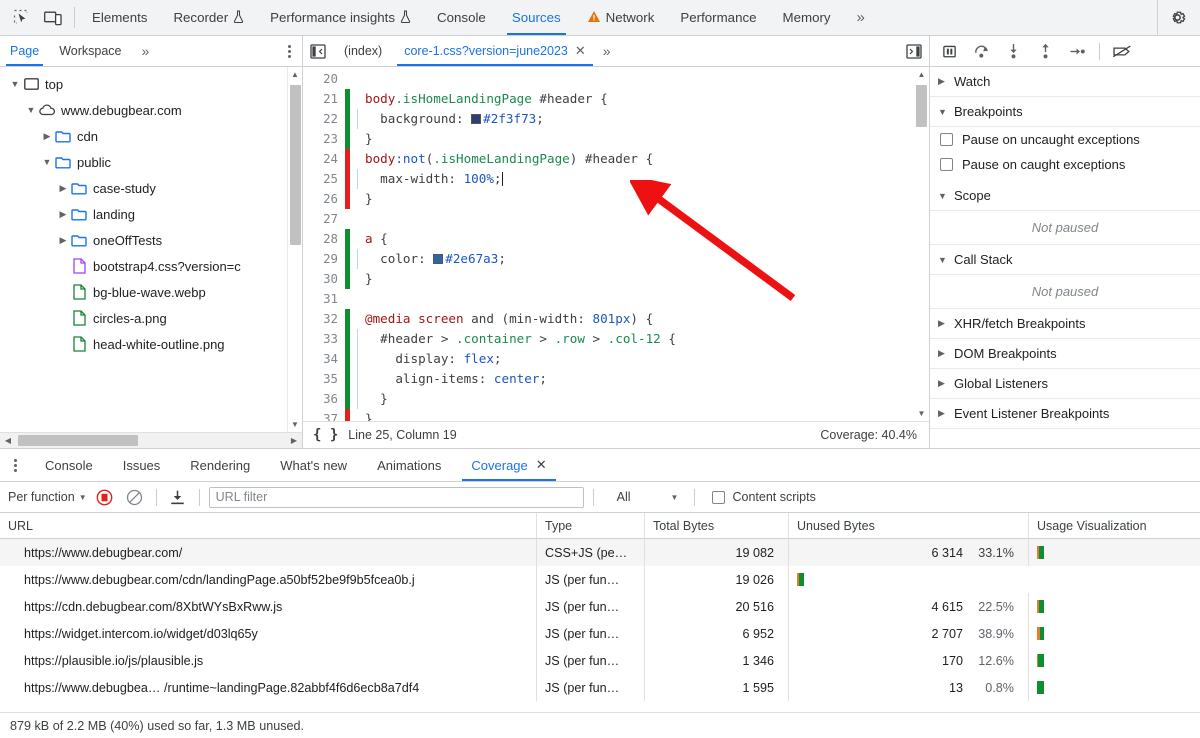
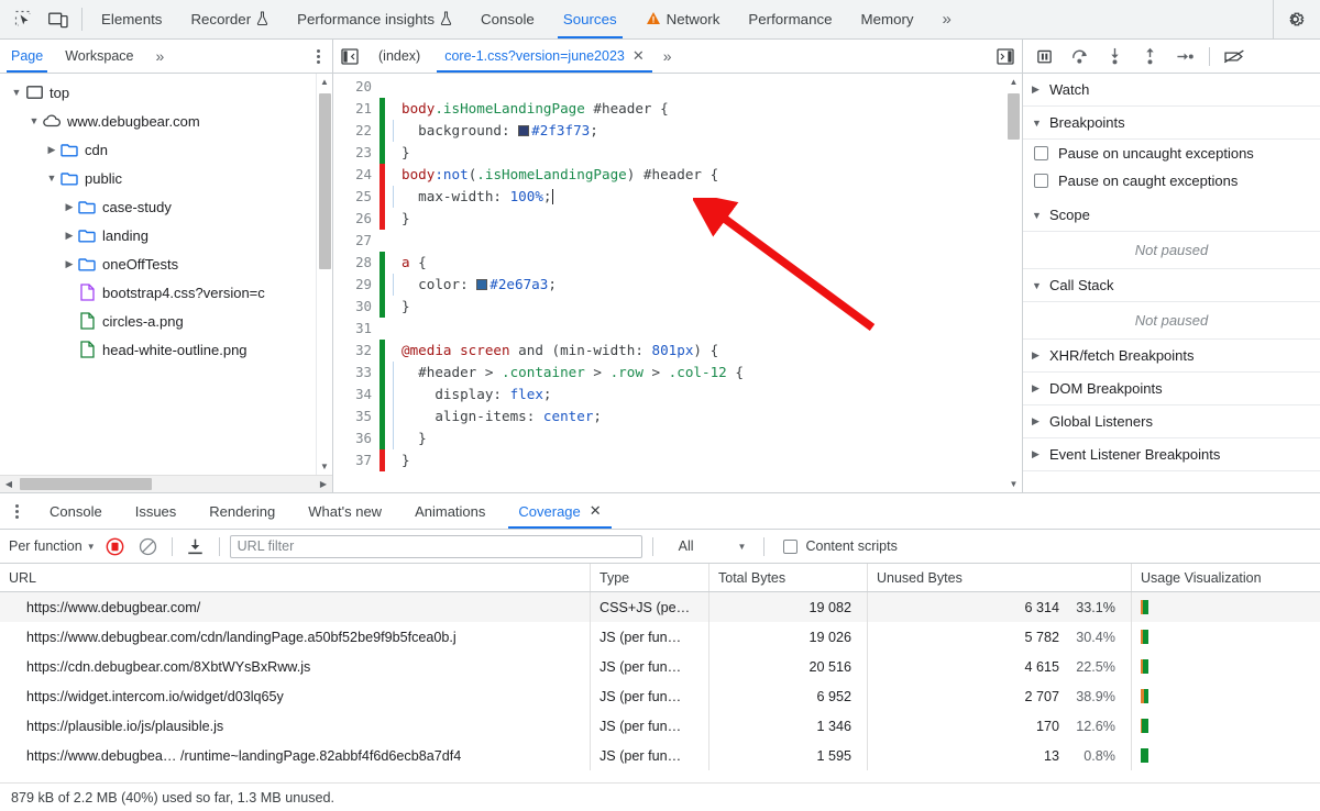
  Elements
  Recorder
  Performance insights
  Console
  Sources
  Network
  Performance
  Memory
  »
  Page
  Workspace
  »
  ▼
  top
  ▼
  www.debugbear.com
  ▶
  cdn
  ▼
  public
  ▶
  case-study
  ▶
  landing
  ▶
  oneOffTests
  bootstrap4.css?version=c
- bg-blue-wave.webp
  circles-a.png
  head-white-outline.png
  ▲
  ▼
  ◀
  ▶
  (index)
  core-1.css?version=june2023
  ✕
  »
  20
  21
  body.isHomeLandingPage #header {
  22
  background: #2f3f73;
  23
  }
  24
  body:not(.isHomeLandingPage) #header {
  25
  max-width: 100%;
  26
  }
  27
  28
  a {
  29
  color: #2e67a3;
  30
  }
  31
  32
  @media screen and (min-width: 801px) {
  33
  #header > .container > .row > .col-12 {
  34
  display: flex;
  35
  align-items: center;
  36
  }
  37
  }
  ▲
  ▼
- { }
- Line 25, Column 19
- Coverage: 40.4%
  ▶
  Watch
  ▼
  Breakpoints
  Pause on uncaught exceptions
  Pause on caught exceptions
  ▼
  Scope
  Not paused
  ▼
  Call Stack
  Not paused
  ▶
  XHR/fetch Breakpoints
  ▶
  DOM Breakpoints
  ▶
  Global Listeners
  ▶
  Event Listener Breakpoints
  Console
  Issues
  Rendering
  What's new
  Animations
  Coverage
  ✕
  Per function
  ▼
  URL filter
  All
  ▼
  Content scripts
  URL
  Type
  Total Bytes
  Unused Bytes
  Usage Visualization
  https://www.debugbear.com/
  CSS+JS (pe…
  19 082
  6 314
  33.1%
  https://www.debugbear.com/cdn/landingPage.a50bf52be9f9b5fcea0b.j
  JS (per fun…
  19 026
+ 5 782
+ 30.4%
  https://cdn.debugbear.com/8XbtWYsBxRww.js
  JS (per fun…
  20 516
  4 615
  22.5%
  https://widget.intercom.io/widget/d03lq65y
  JS (per fun…
  6 952
  2 707
  38.9%
  https://plausible.io/js/plausible.js
  JS (per fun…
  1 346
  170
  12.6%
  https://www.debugbea… /runtime~landingPage.82abbf4f6d6ecb8a7df4
  JS (per fun…
  1 595
  13
  0.8%
  879 kB of 2.2 MB (40%) used so far, 1.3 MB unused.
